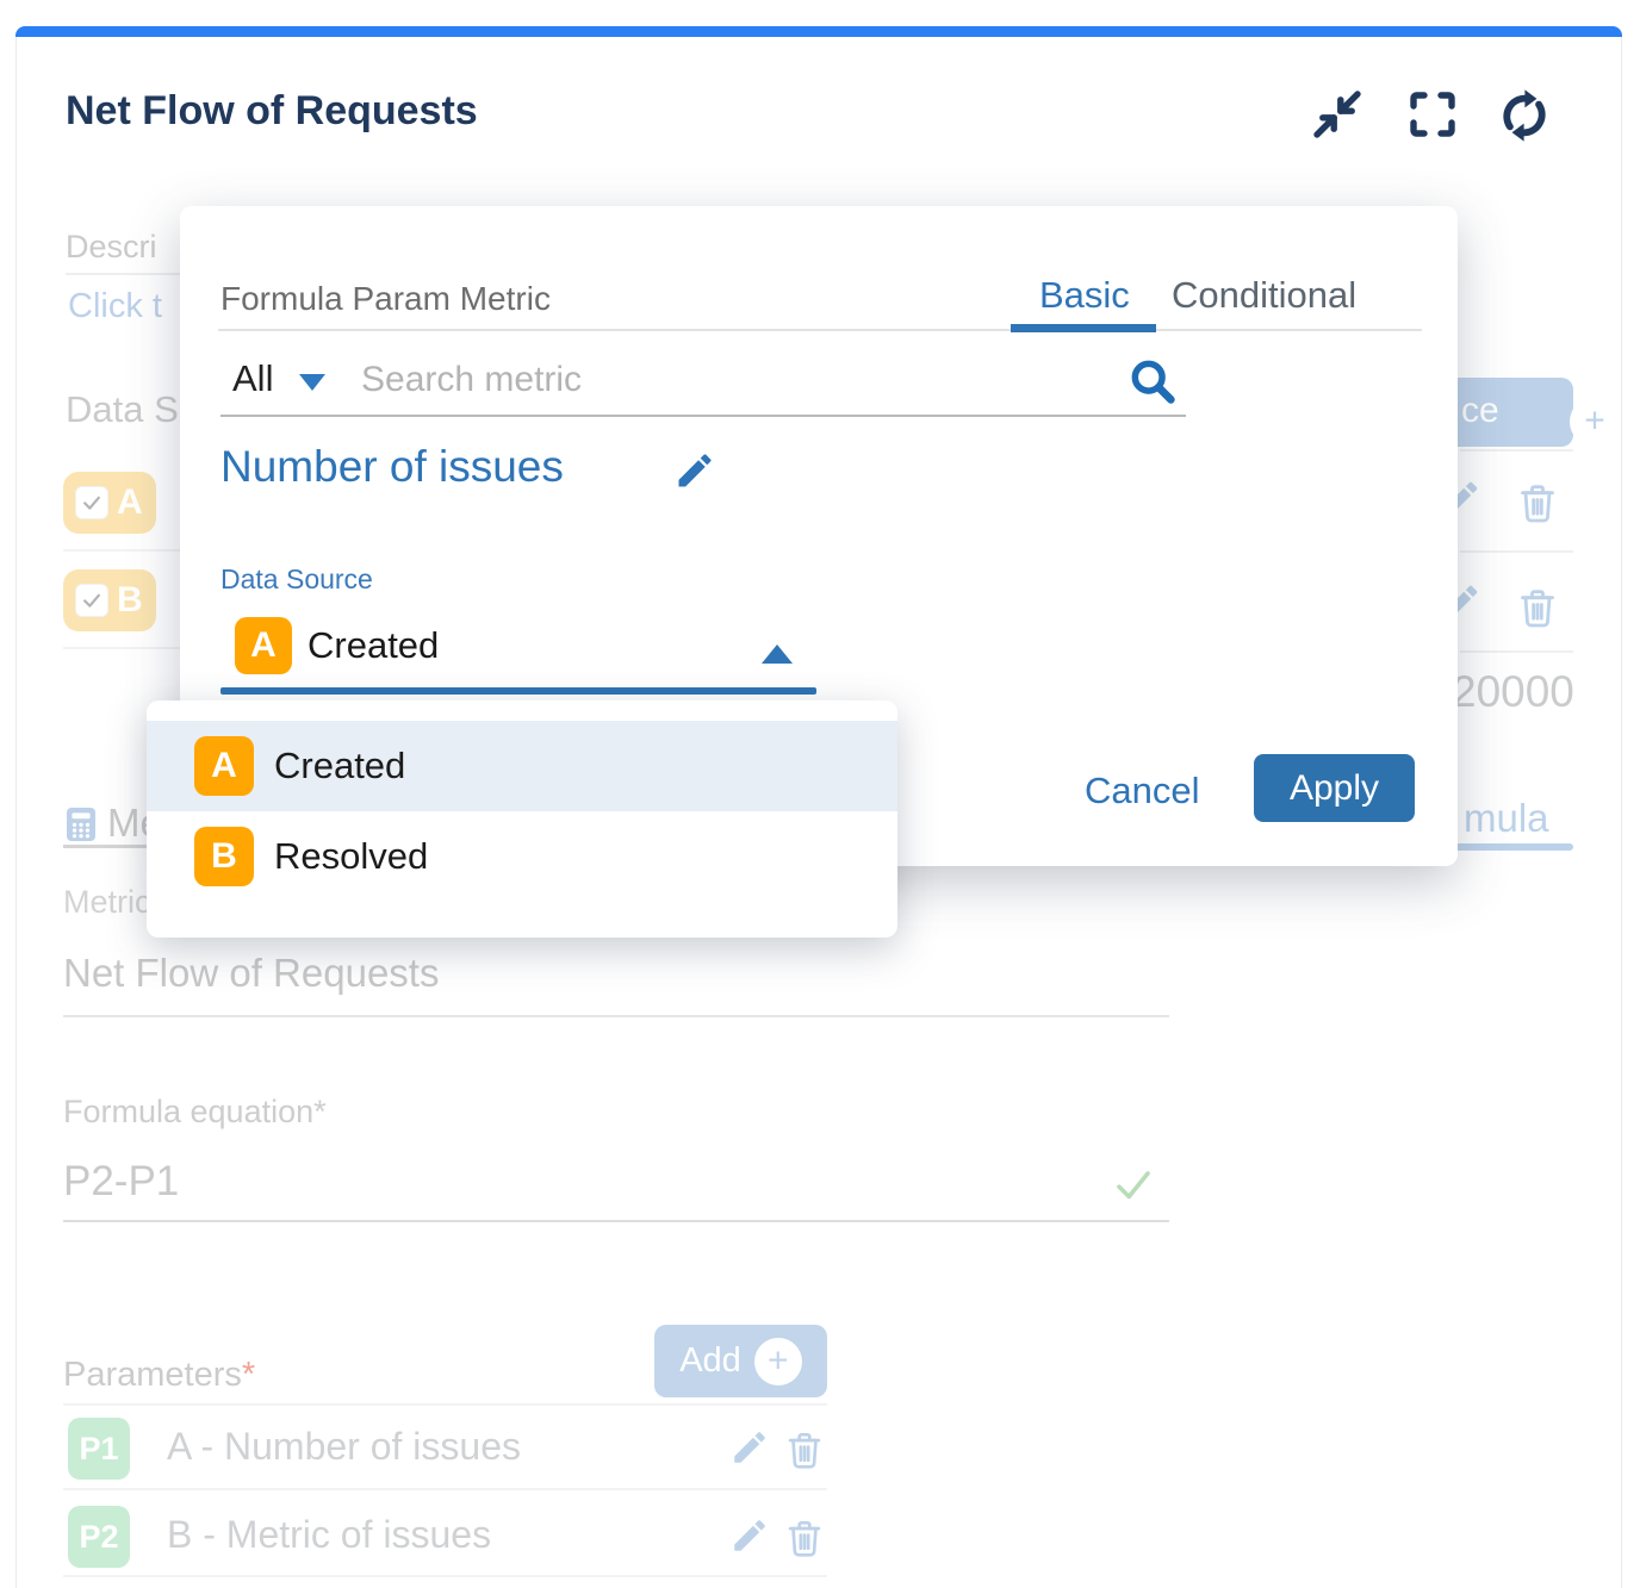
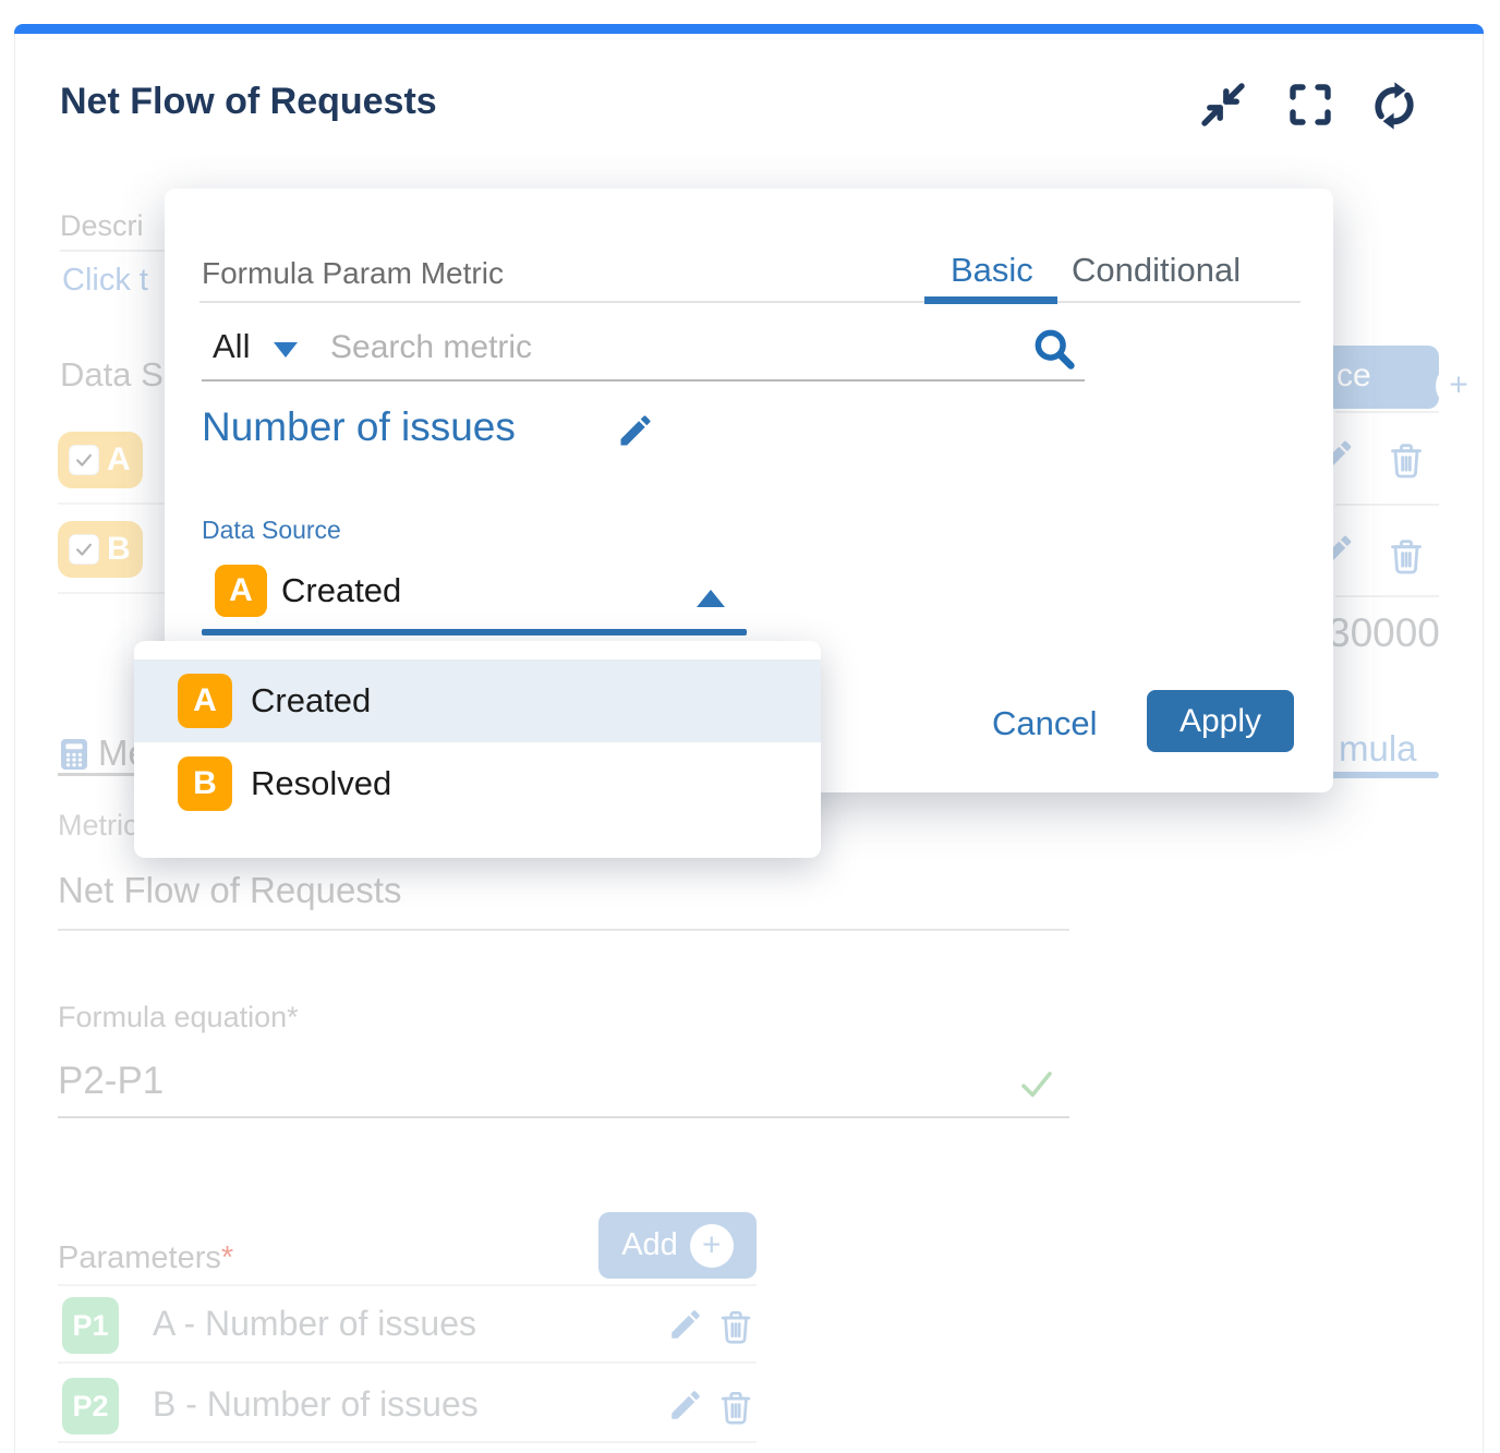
  Net Flow of Requests
  Descri
  Click t
  Data S
  A
  B
  mula
  Metric
  Net Flow of Requests
  Formula equation*
  P2-P1
  Parameters*
  Add
  +
  P1
  A - Number of issues
  P2
- B - Metric of issues
+ B - Number of issues
  ce
  +
- 20000
+ 30000
  Formula Param Metric
  Basic
  Conditional
  All
  Search metric
  Number of issues
  Data Source
  A
  Created
  Cancel
  Apply
  A
  Created
  B
  Resolved
